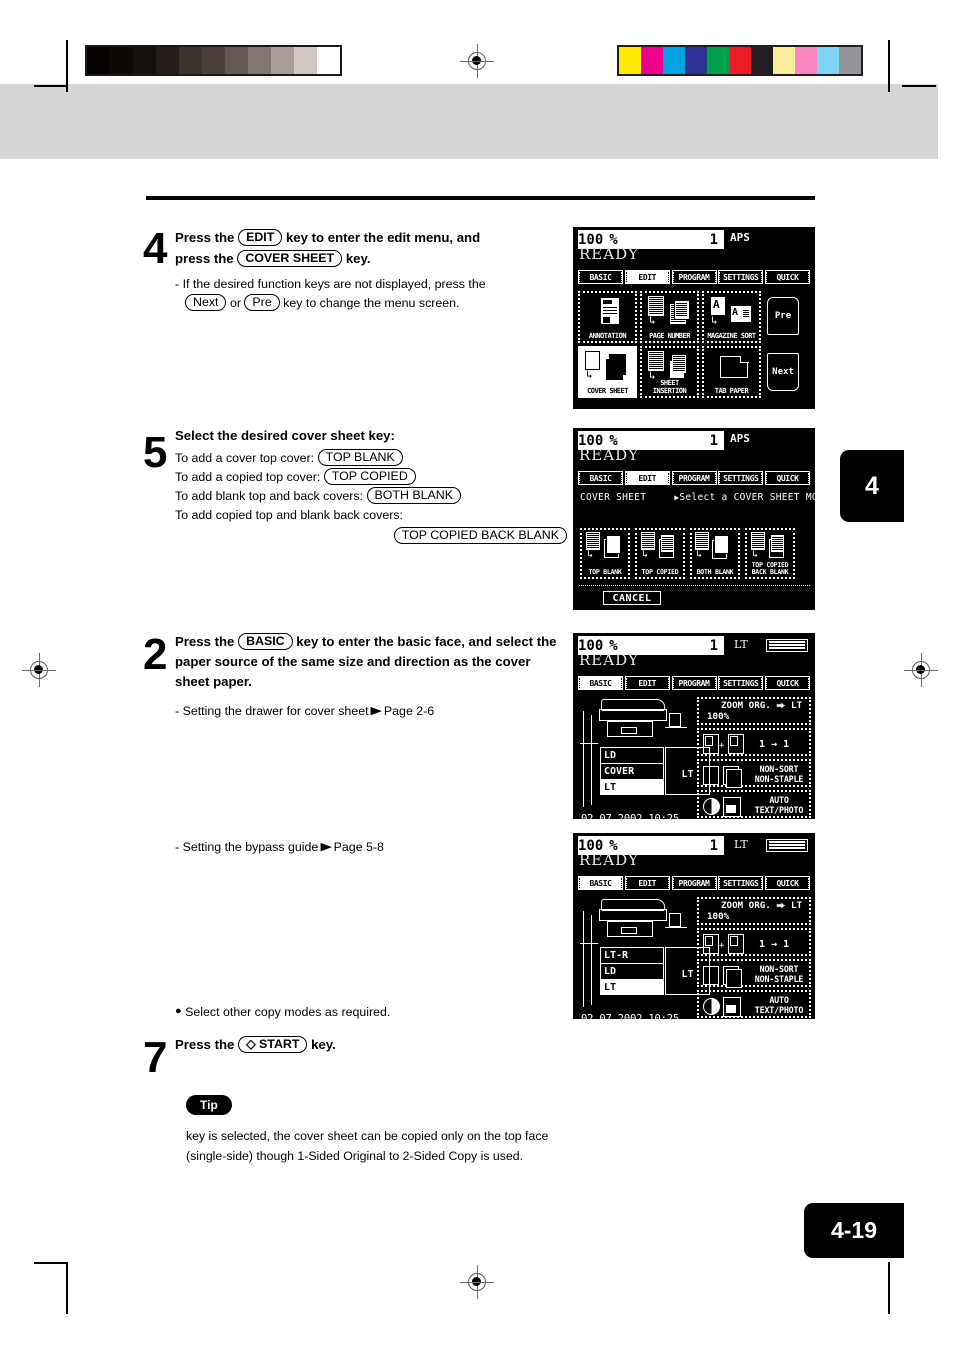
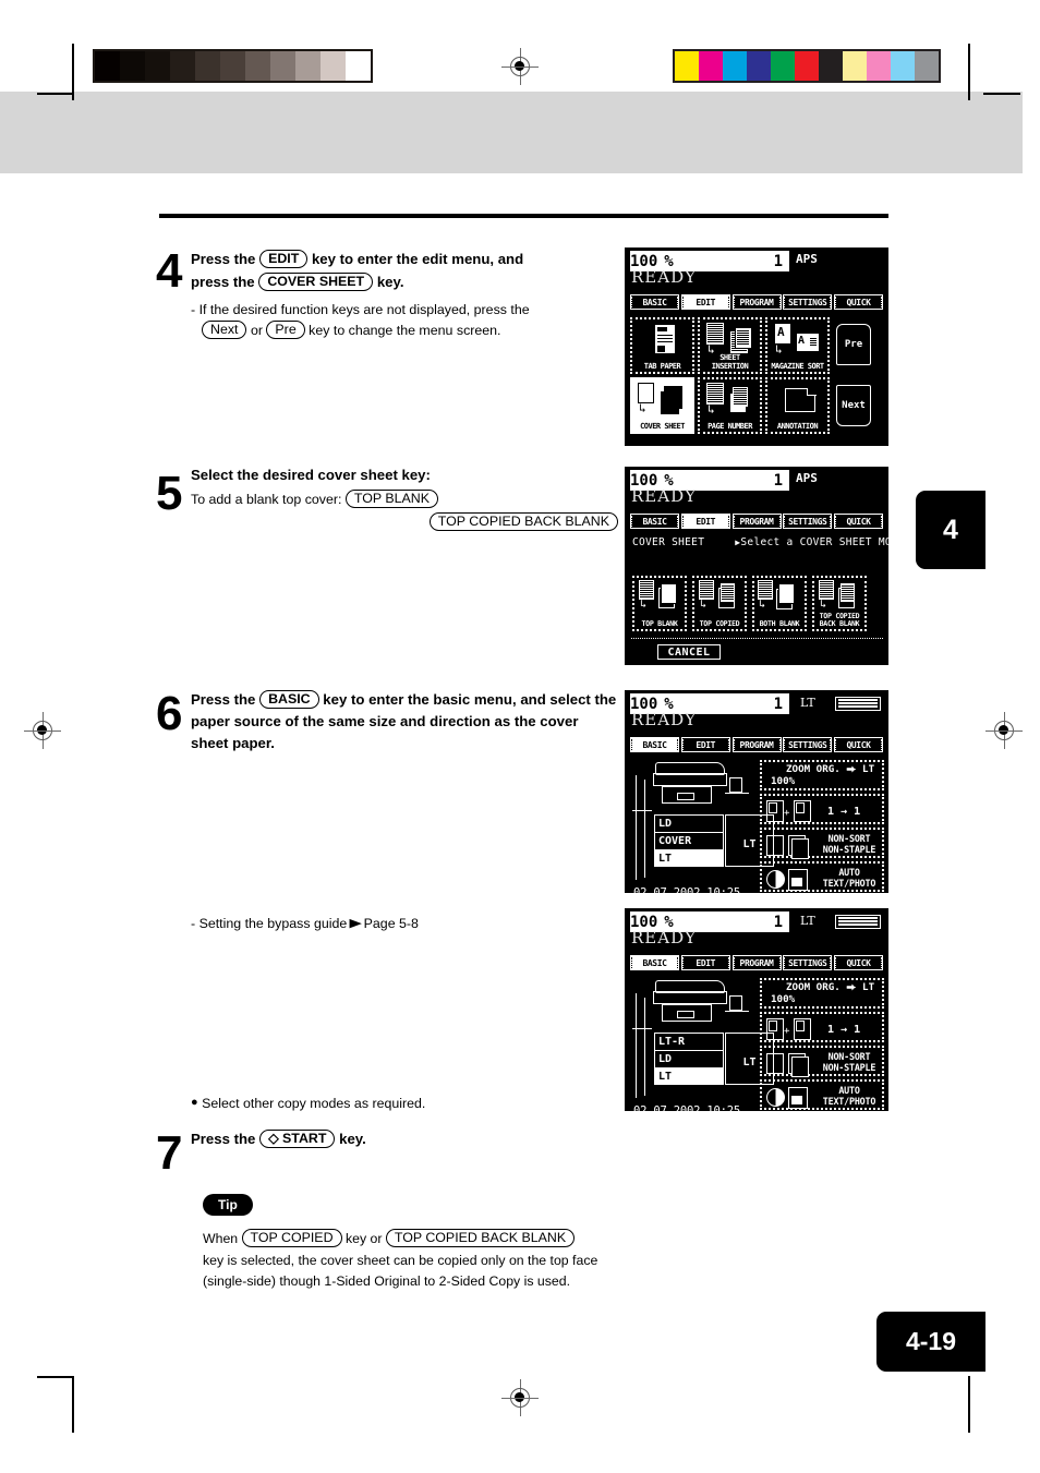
  4
  Press the EDIT key to enter the edit menu, and
  press the COVER SHEET key.
  - If the desired function keys are not displayed, press the
  Next or Pre key to change the menu screen.
  100
  %
  1
  APS
  READY
  BASIC
  EDIT
  PROGRAM
  SETTINGS
  QUICK
- ANNOTATION
+ TAB PAPER
  ↳
- PAGE NUMBER
+ SHEET INSERTION
  A
  ↳
  A
  MAGAZINE SORT
  ↳
  COVER SHEET
  ↳
- SHEET INSERTION
+ PAGE NUMBER
- TAB PAPER
+ ANNOTATION
  Pre
  Next
  5
  Select the desired cover sheet key:
- To add a cover top cover: TOP BLANK
+ To add a blank top cover: TOP BLANK
- To add a copied top cover: TOP COPIED
- To add blank top and back covers: BOTH BLANK
- To add copied top and blank back covers:
  TOP COPIED BACK BLANK
  100
  %
  1
  APS
  READY
  BASIC
  EDIT
  PROGRAM
  SETTINGS
  QUICK
  COVER SHEET ▶Select a COVER SHEET MODE
  ↳
  TOP BLANK
  ↳
  TOP COPIED
  ↳
  BOTH BLANK
  ↳
  TOP COPIED BACK BLANK
  CANCEL
- 2
+ 6
- Press the BASIC key to enter the basic face, and select the paper source of the same size and direction as the cover sheet paper.
+ Press the BASIC key to enter the basic menu, and select the paper source of the same size and direction as the cover sheet paper.
- - Setting the drawer for cover sheet ▶ Page 2-6
  100
  %
  1
  LT
  READY
  BASIC
  EDIT
  PROGRAM
  SETTINGS
  QUICK
  LD
  COVER
  LT
  LT
  02.07.2002 10:25
  ZOOM ORG. ⮕ LT
  100%
  +
  1 → 1
  NON-SORT
  NON-STAPLE
  AUTO
  TEXT/PHOTO
  - Setting the bypass guide ▶ Page 5-8
  100
  %
  1
  LT
  READY
  BASIC
  EDIT
  PROGRAM
  SETTINGS
  QUICK
  LT-R
  LD
  LT
  LT
  02.07.2002 10:25
  ZOOM ORG. ⮕ LT
  100%
  +
  1 → 1
  NON-SORT
  NON-STAPLE
  AUTO
  TEXT/PHOTO
  ● Select other copy modes as required.
  7
  Press the ◇ START key.
  Tip
+ When TOP COPIED key or TOP COPIED BACK BLANK
  key is selected, the cover sheet can be copied only on the top face (single-side) though 1-Sided Original to 2-Sided Copy is used.
  4
  4-19
